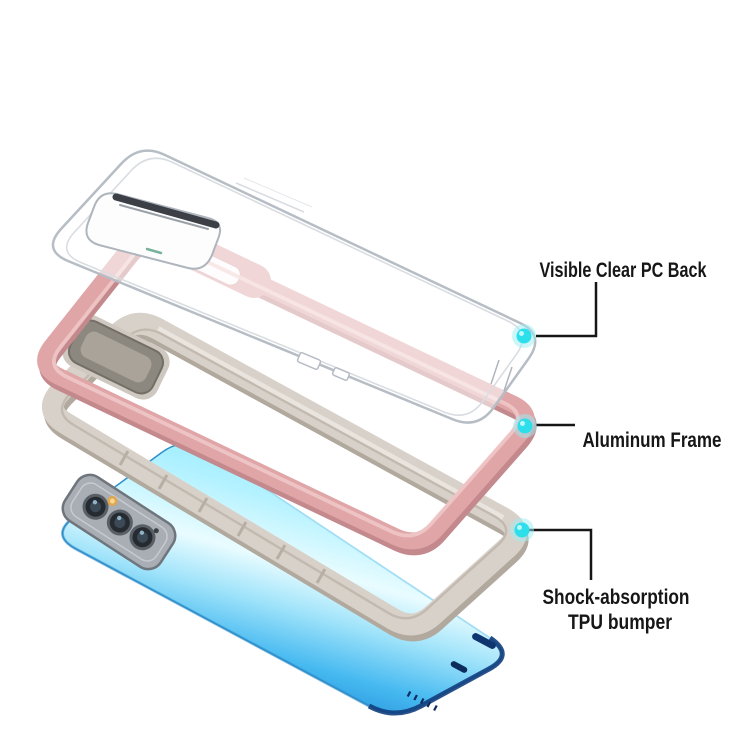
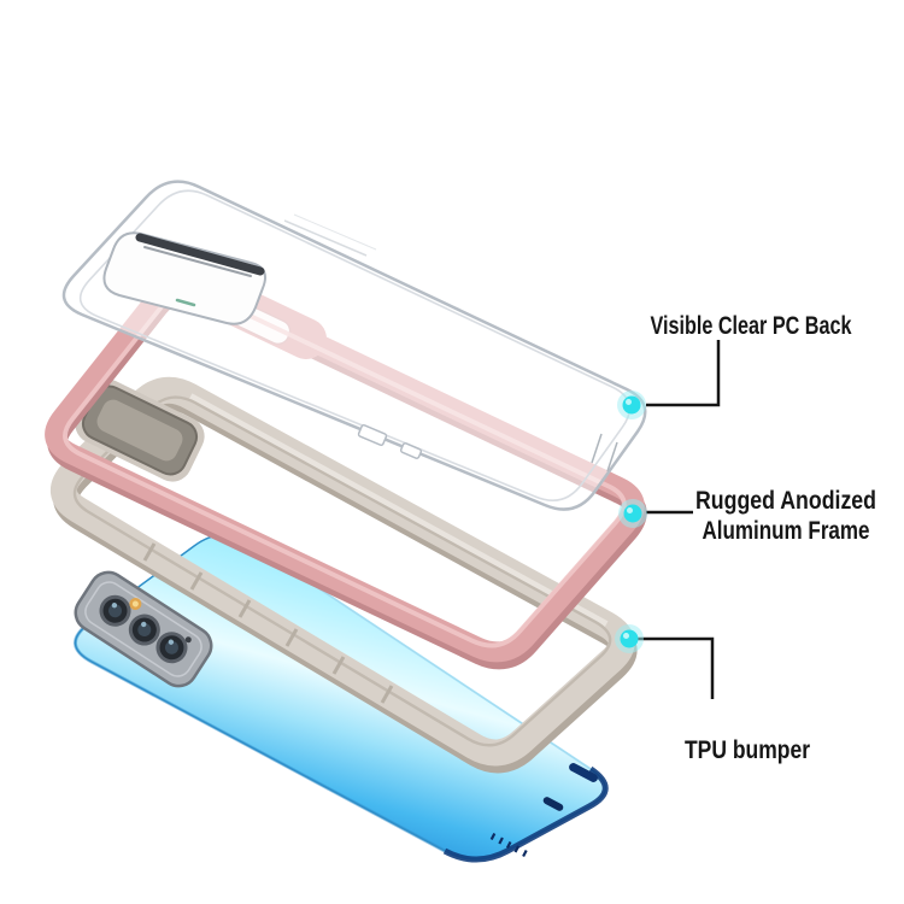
  Visible Clear PC Back
+ Rugged Anodized
  Aluminum Frame
- Shock-absorption
  TPU bumper
